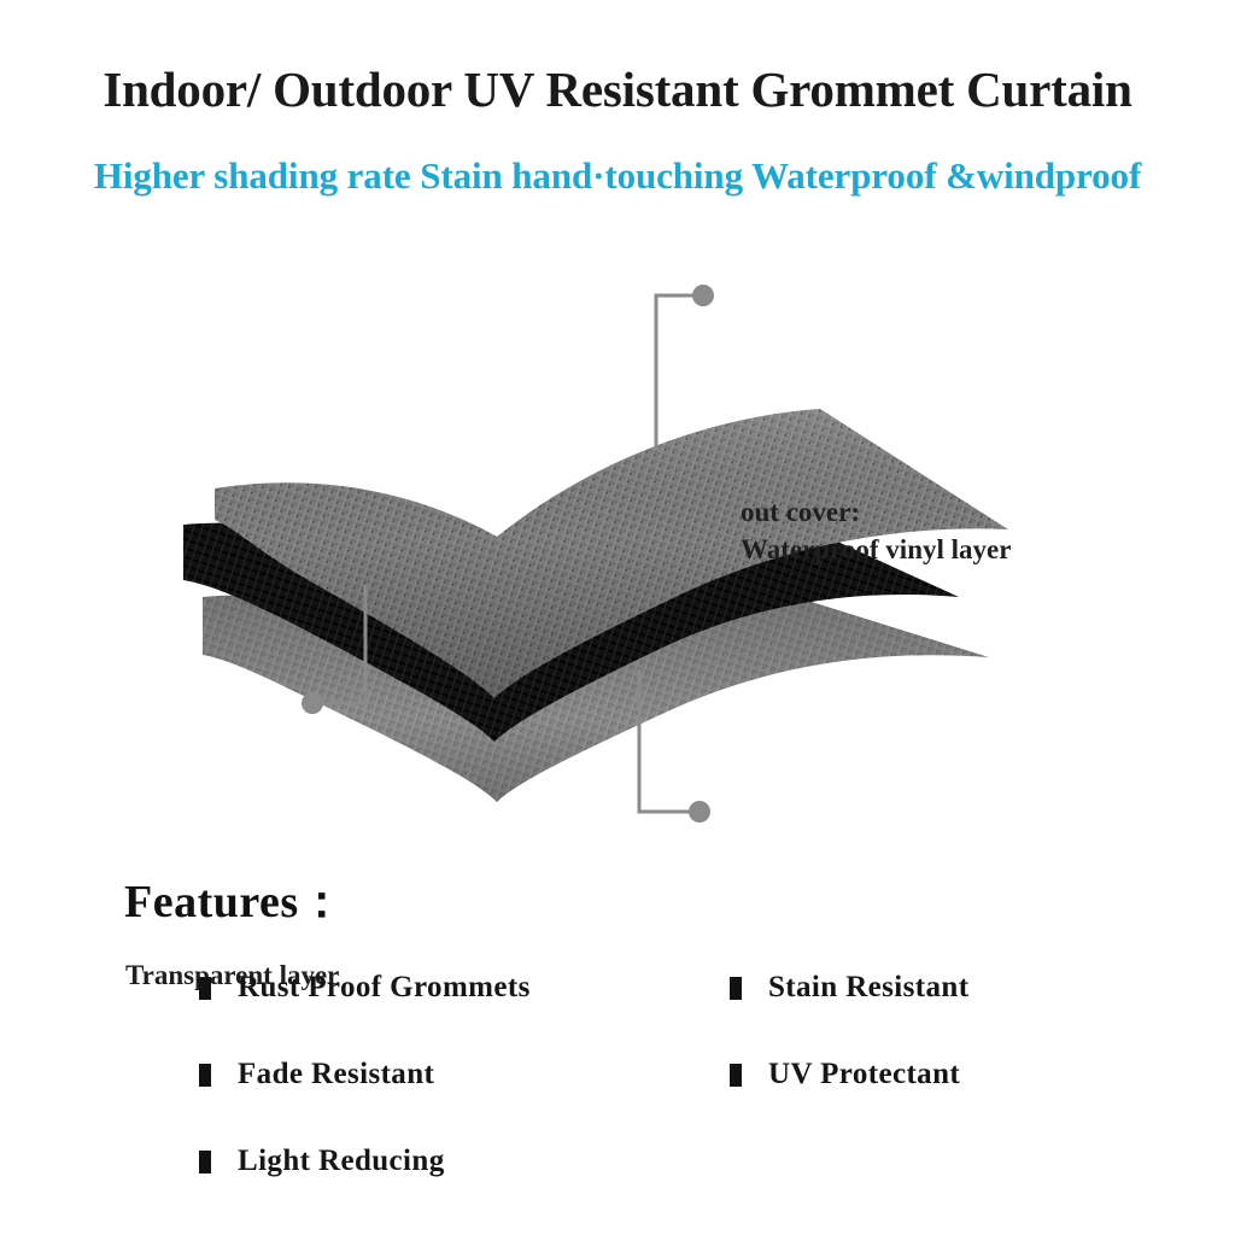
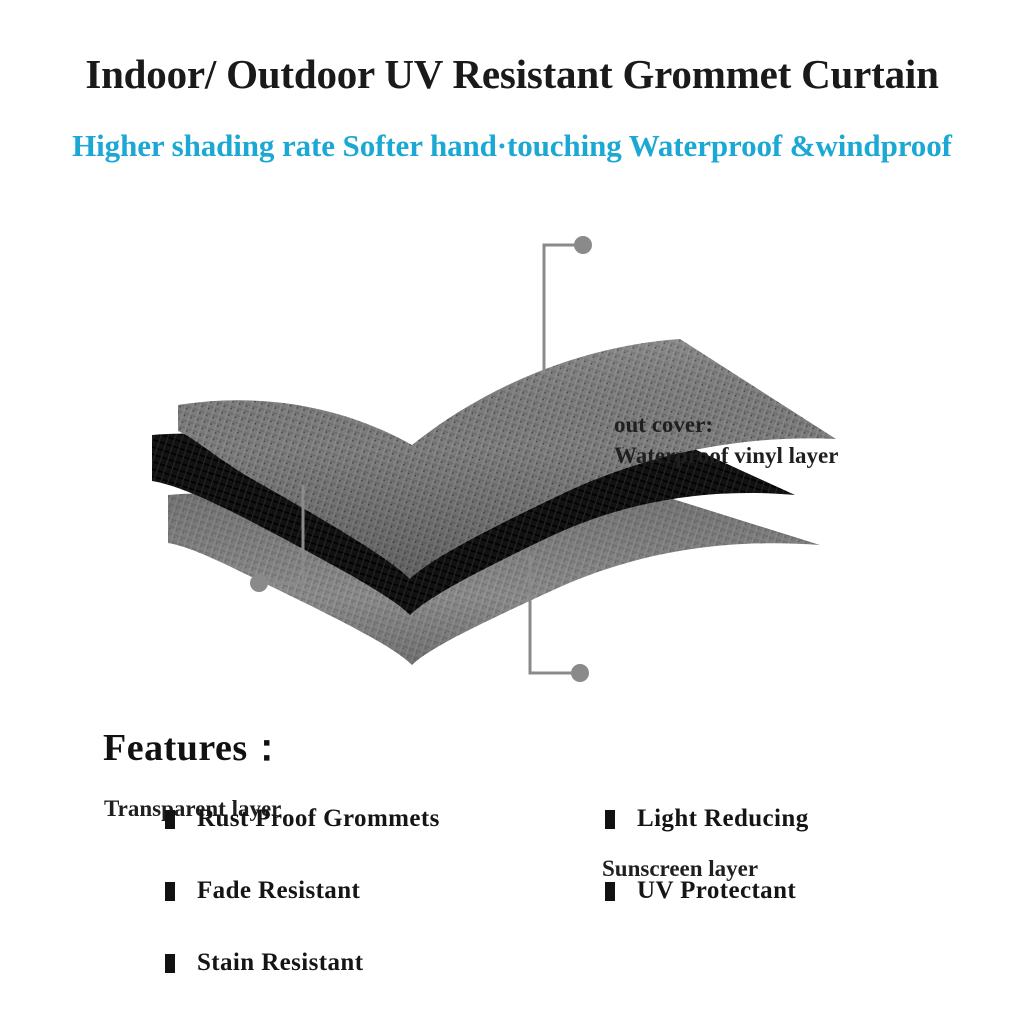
  Indoor/ Outdoor UV Resistant Grommet Curtain
- Higher shading rate Stain hand·touching Waterproof &windproof
+ Higher shading rate Softer hand·touching Waterproof &windproof
  out cover:
  Waterproof vinyl layer
  Transparent layer
+ Sunscreen layer
  Features：
  Rust Proof Grommets
- Stain Resistant
+ Light Reducing
  Fade Resistant
  UV Protectant
- Light Reducing
+ Stain Resistant
